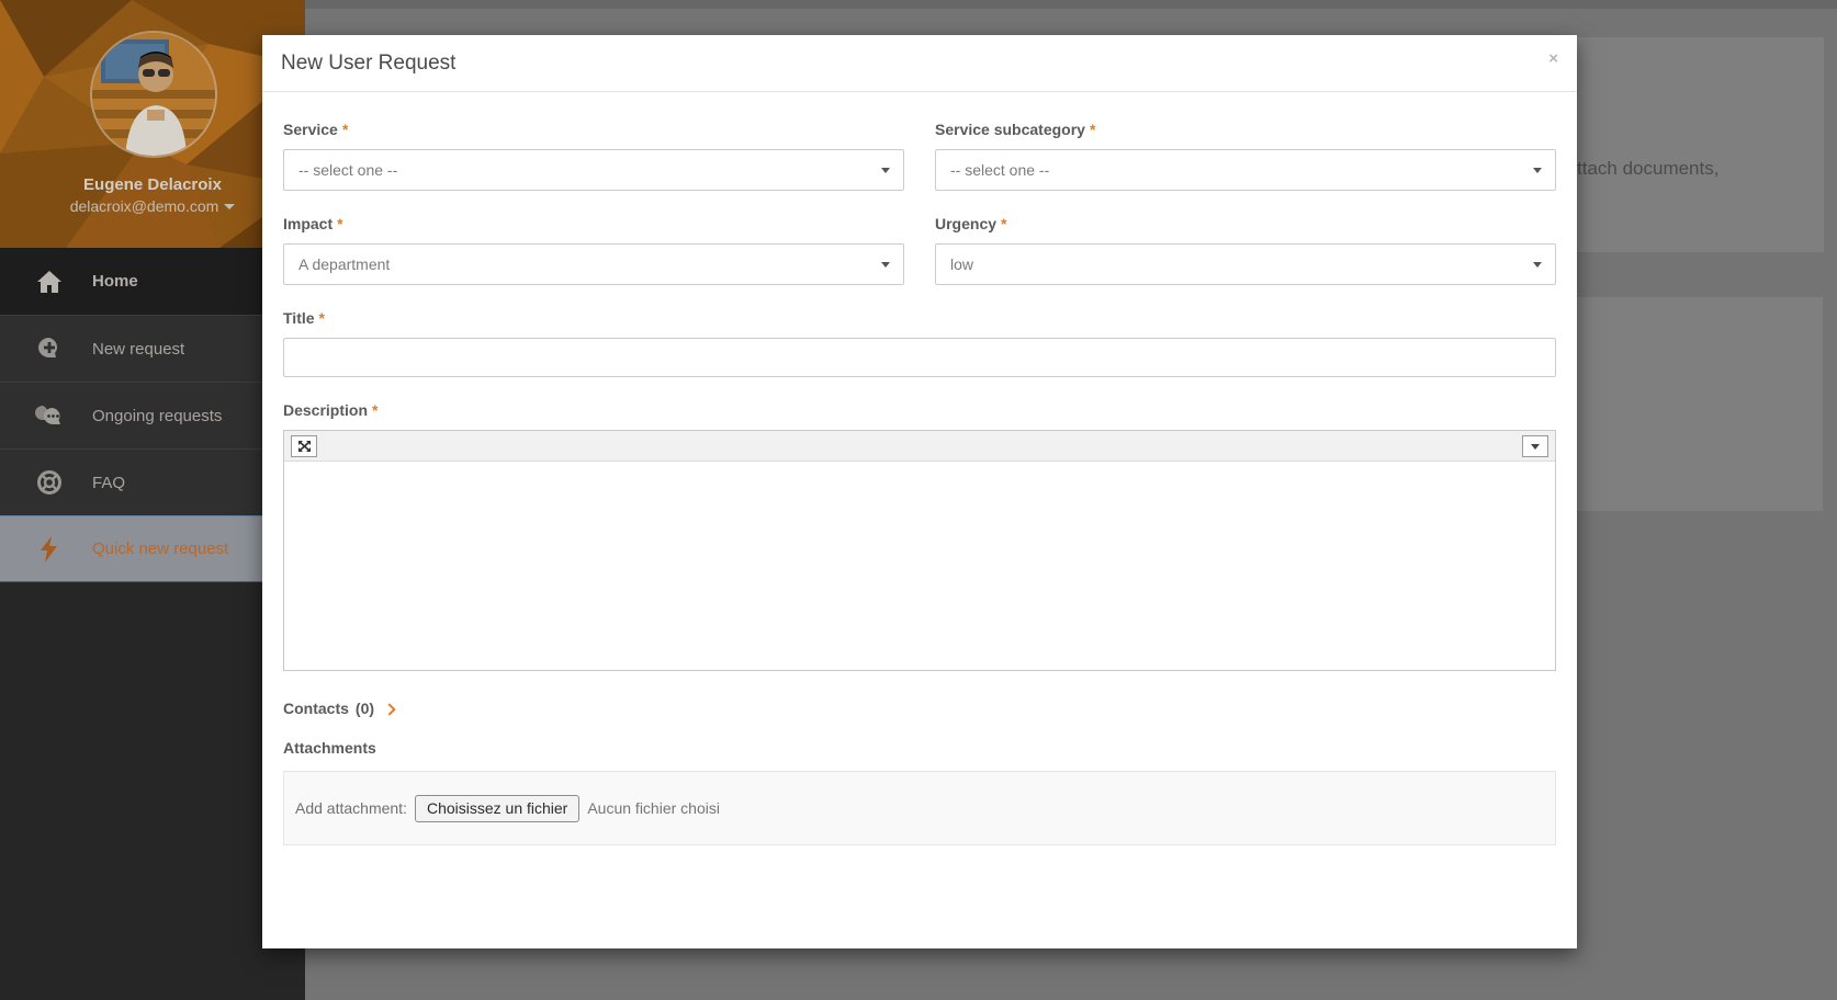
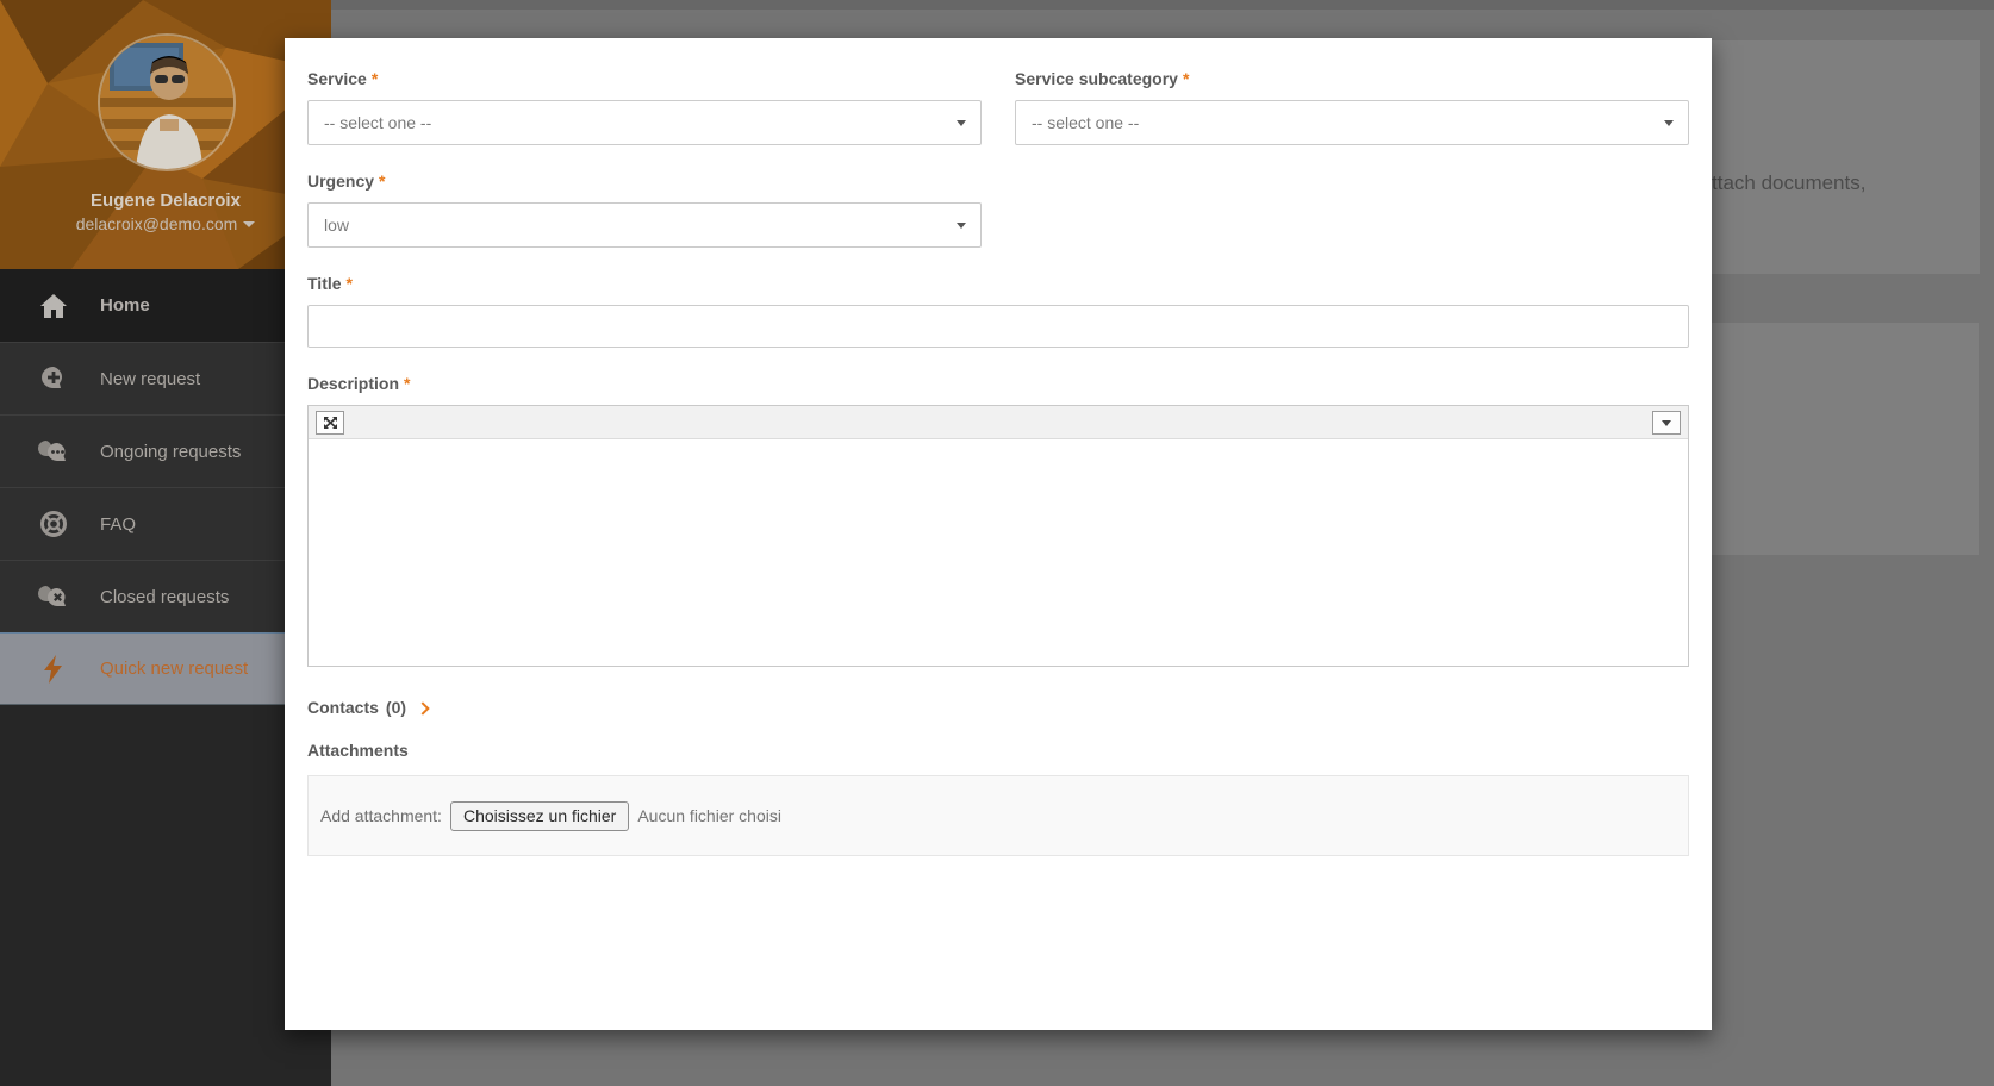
  ttach documents,
  Eugene Delacroix
  delacroix@demo.com
  Home
  New request
  Ongoing requests
  FAQ
+ Closed requests
  Quick new request
- New User Request
- ×
  Service *
  -- select one --
  Service subcategory *
  -- select one --
- Impact *
- A department
  Urgency *
  low
  Title *
  Description *
  Contacts
  (0)
  Attachments
  Add attachment:
  Choisissez un fichier
  Aucun fichier choisi
